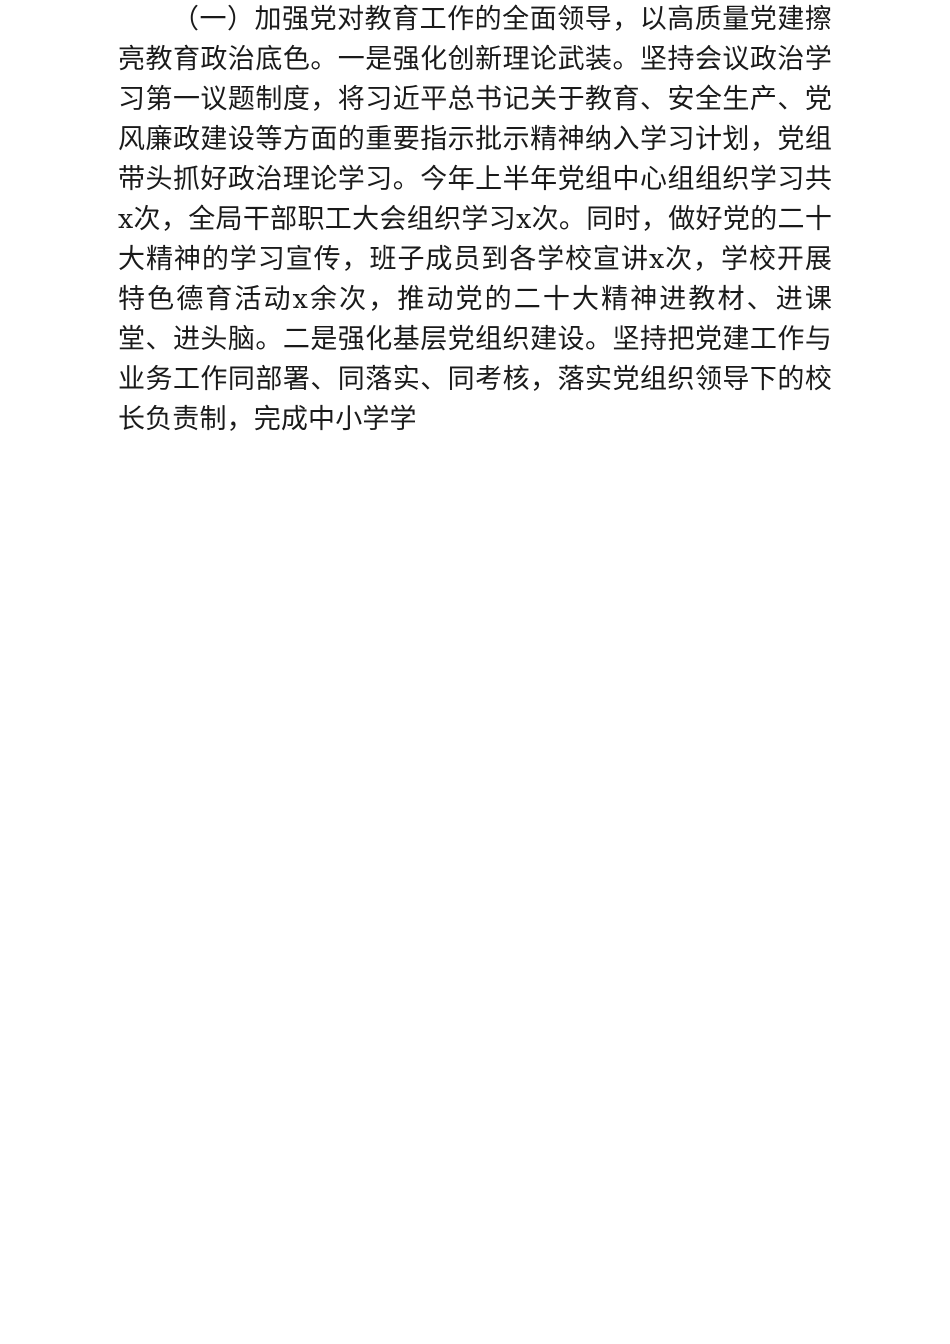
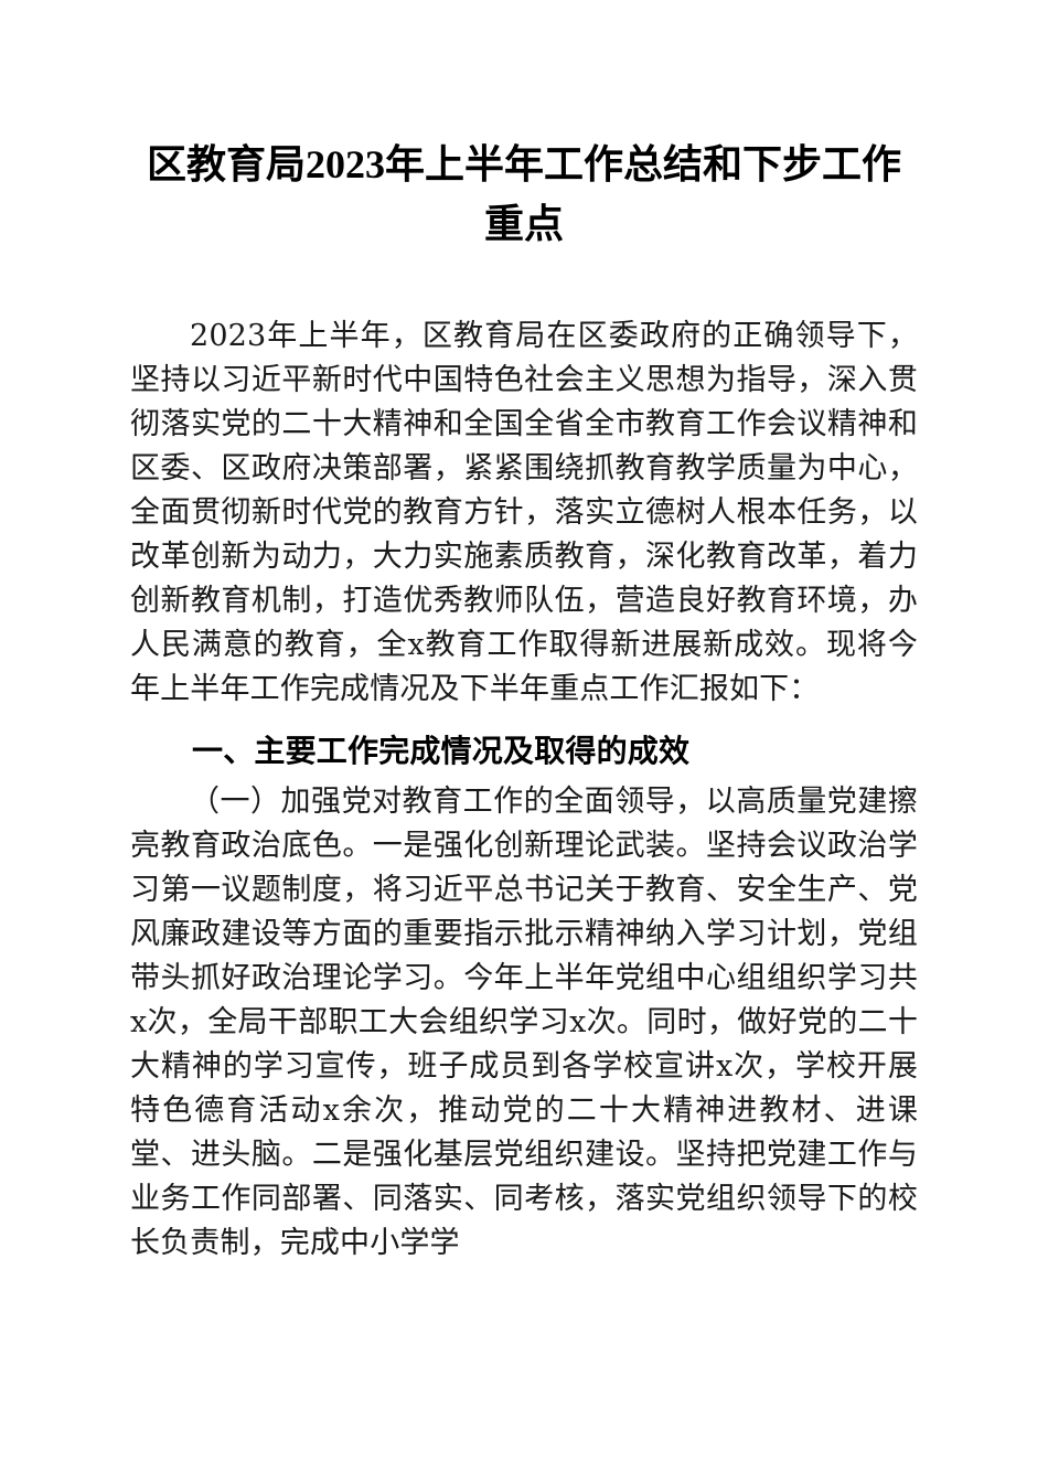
+ 区教育局2023年上半年工作总结和下步工作重点
+ 2023年上半年，区教育局在区委政府的正确领导下，坚持以习近平新时代中国特色社会主义思想为指导，深入贯彻落实党的二十大精神和全国全省全市教育工作会议精神和区委、区政府决策部署，紧紧围绕抓教育教学质量为中心，全面贯彻新时代党的教育方针，落实立德树人根本任务，以改革创新为动力，大力实施素质教育，深化教育改革，着力创新教育机制，打造优秀教师队伍，营造良好教育环境，办人民满意的教育，全x教育工作取得新进展新成效。现将今年上半年工作完成情况及下半年重点工作汇报如下：
+ 一、主要工作完成情况及取得的成效
  （一）加强党对教育工作的全面领导，以高质量党建擦亮教育政治底色。一是强化创新理论武装。坚持会议政治学习第一议题制度，将习近平总书记关于教育、安全生产、党风廉政建设等方面的重要指示批示精神纳入学习计划，党组带头抓好政治理论学习。今年上半年党组中心组组织学习共x次，全局干部职工大会组织学习x次。同时，做好党的二十大精神的学习宣传，班子成员到各学校宣讲x次，学校开展特色德育活动x余次，推动党的二十大精神进教材、进课堂、进头脑。二是强化基层党组织建设。坚持把党建工作与业务工作同部署、同落实、同考核，落实党组织领导下的校长负责制，完成中小学学
